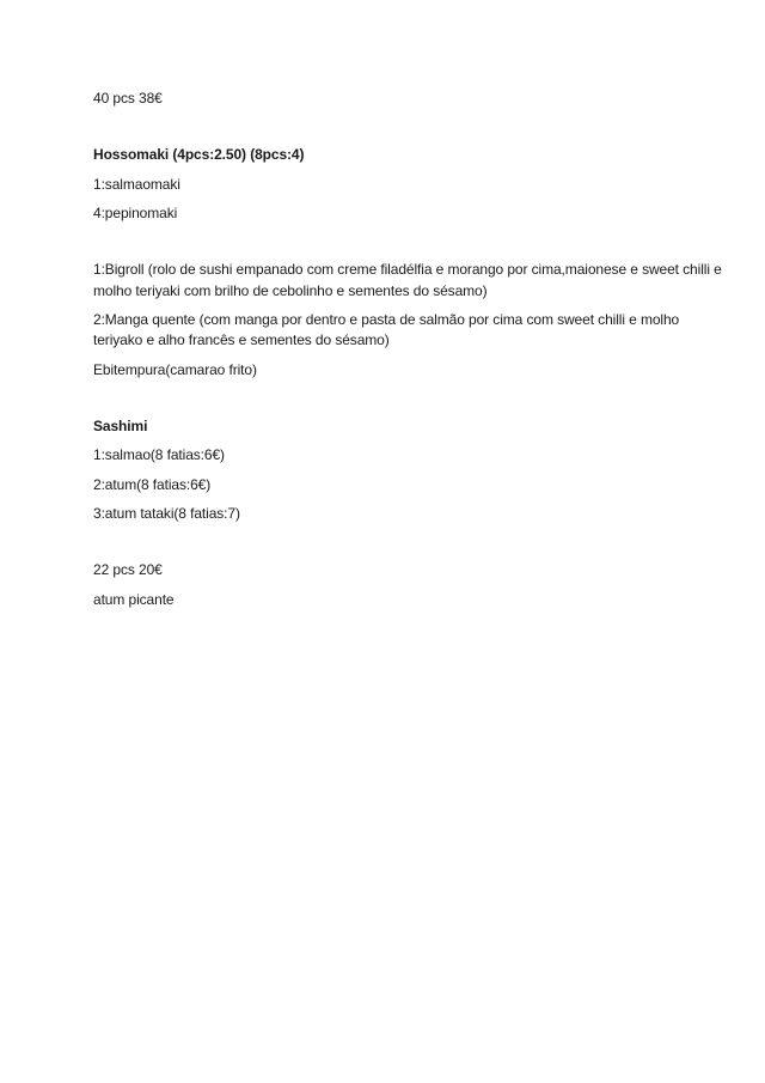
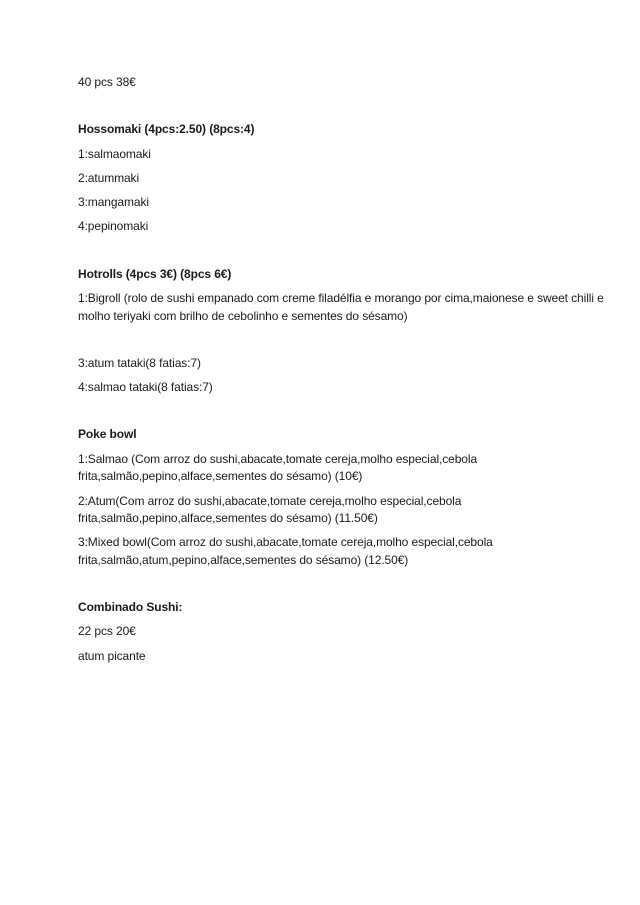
  40 pcs 38€
  Hossomaki (4pcs:2.50) (8pcs:4)
  1:salmaomaki
+ 2:atummaki
+ 3:mangamaki
  4:pepinomaki
+ Hotrolls (4pcs 3€) (8pcs 6€)
  1:Bigroll (rolo de sushi empanado com creme filadélfia e morango por cima,maionese e sweet chilli e
  molho teriyaki com brilho de cebolinho e sementes do sésamo)
- 2:Manga quente (com manga por dentro e pasta de salmão por cima com sweet chilli e molho
- teriyako e alho francês e sementes do sésamo)
- Ebitempura(camarao frito)
- Sashimi
- 1:salmao(8 fatias:6€)
- 2:atum(8 fatias:6€)
  3:atum tataki(8 fatias:7)
+ 4:salmao tataki(8 fatias:7)
+ Poke bowl
+ 1:Salmao (Com arroz do sushi,abacate,tomate cereja,molho especial,cebola
+ frita,salmão,pepino,alface,sementes do sésamo) (10€)
+ 2:Atum(Com arroz do sushi,abacate,tomate cereja,molho especial,cebola
+ frita,salmão,pepino,alface,sementes do sésamo) (11.50€)
+ 3:Mixed bowl(Com arroz do sushi,abacate,tomate cereja,molho especial,cebola
+ frita,salmão,atum,pepino,alface,sementes do sésamo) (12.50€)
+ Combinado Sushi:
  22 pcs 20€
  atum picante
